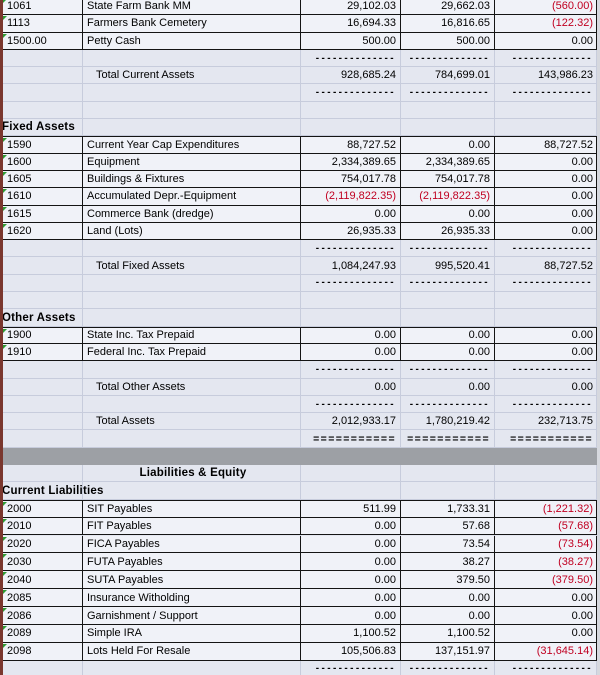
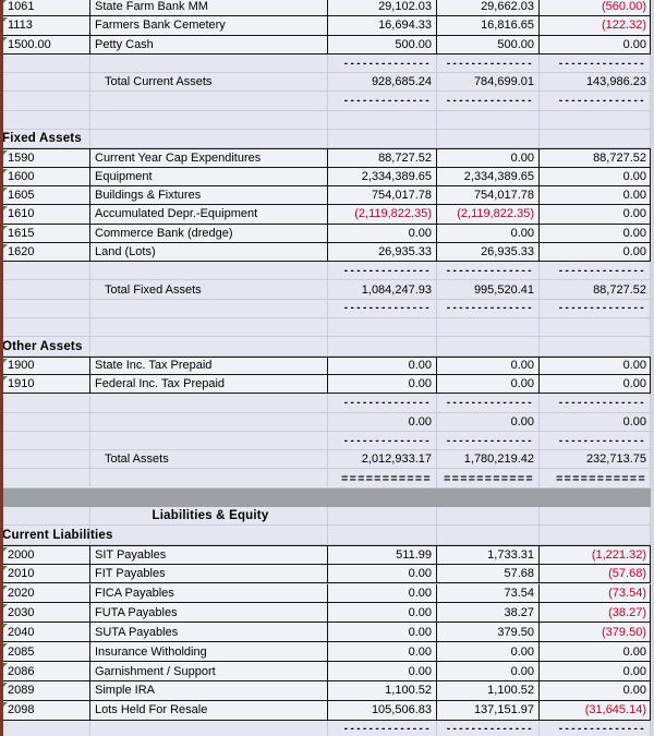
  1061
  State Farm Bank MM
  29,102.03
  29,662.03
  (560.00)
  1113
  Farmers Bank Cemetery
  16,694.33
  16,816.65
  (122.32)
  1500.00
  Petty Cash
  500.00
  500.00
  0.00
  --------------
  --------------
  --------------
  Total Current Assets
  928,685.24
  784,699.01
  143,986.23
  --------------
  --------------
  --------------
  Fixed Assets
  1590
  Current Year Cap Expenditures
  88,727.52
  0.00
  88,727.52
  1600
  Equipment
  2,334,389.65
  2,334,389.65
  0.00
  1605
  Buildings & Fixtures
  754,017.78
  754,017.78
  0.00
  1610
  Accumulated Depr.-Equipment
  (2,119,822.35)
  (2,119,822.35)
  0.00
  1615
  Commerce Bank (dredge)
  0.00
  0.00
  0.00
  1620
  Land (Lots)
  26,935.33
  26,935.33
  0.00
  --------------
  --------------
  --------------
  Total Fixed Assets
  1,084,247.93
  995,520.41
  88,727.52
  --------------
  --------------
  --------------
  Other Assets
  1900
  State Inc. Tax Prepaid
  0.00
  0.00
  0.00
  1910
  Federal Inc. Tax Prepaid
  0.00
  0.00
  0.00
  --------------
  --------------
  --------------
- Total Other Assets
  0.00
  0.00
  0.00
  --------------
  --------------
  --------------
  Total Assets
  2,012,933.17
  1,780,219.42
  232,713.75
  ===========
  ===========
  ===========
  Liabilities & Equity
  Current Liabilities
  2000
  SIT Payables
  511.99
  1,733.31
  (1,221.32)
  2010
  FIT Payables
  0.00
  57.68
  (57.68)
  2020
  FICA Payables
  0.00
  73.54
  (73.54)
  2030
  FUTA Payables
  0.00
  38.27
  (38.27)
  2040
  SUTA Payables
  0.00
  379.50
  (379.50)
  2085
  Insurance Witholding
  0.00
  0.00
  0.00
  2086
  Garnishment / Support
  0.00
  0.00
  0.00
  2089
  Simple IRA
  1,100.52
  1,100.52
  0.00
  2098
  Lots Held For Resale
  105,506.83
  137,151.97
  (31,645.14)
  --------------
  --------------
  --------------
